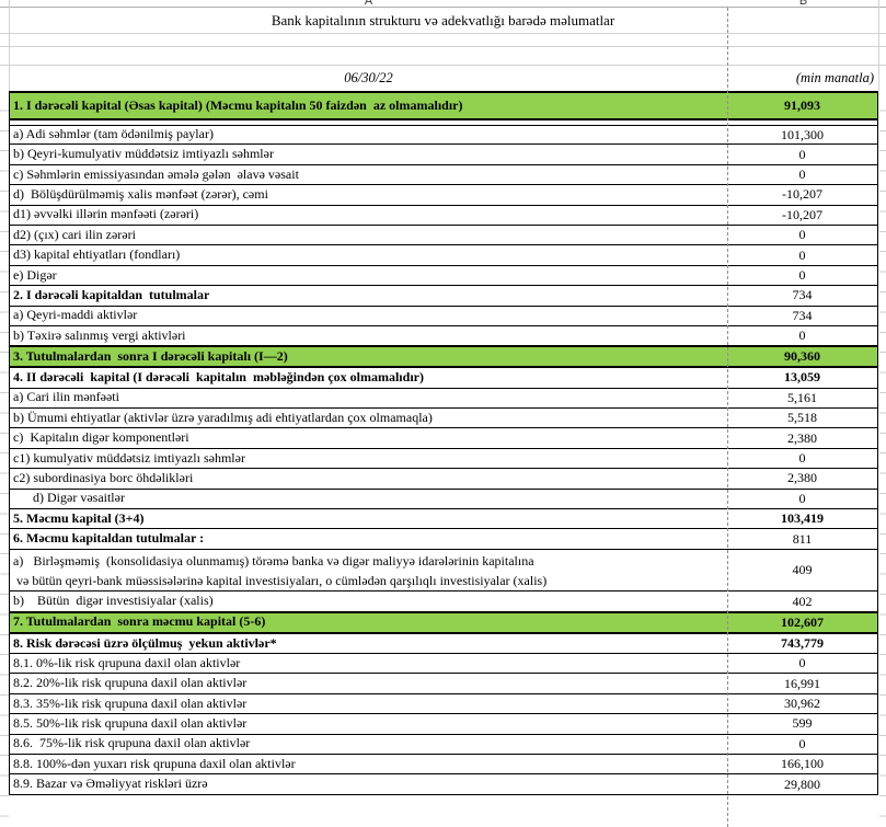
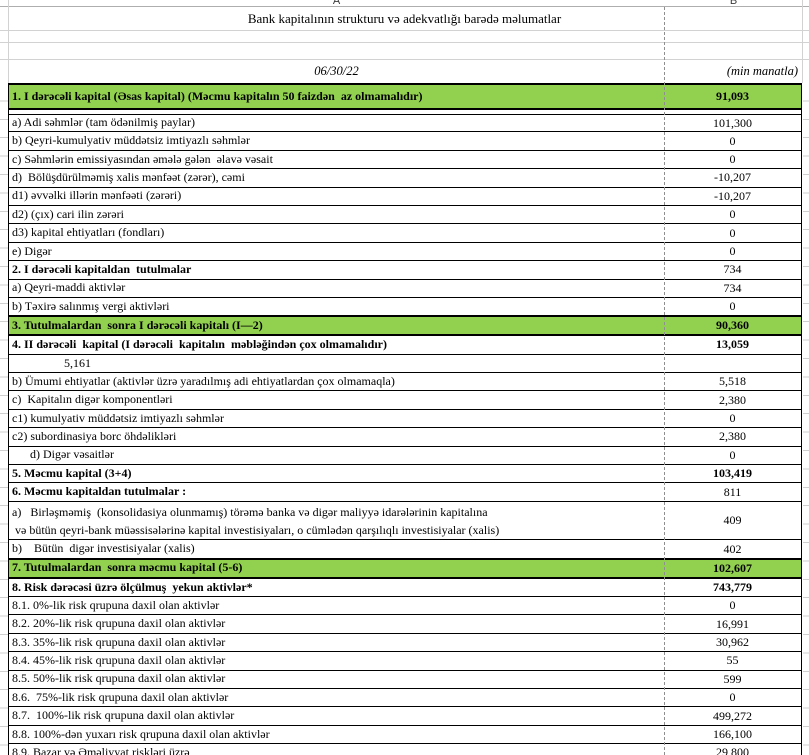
  A
  B
  Bank kapitalının strukturu və adekvatlığı barədə məlumatlar
  06/30/22
  (min manatla)
  1. I dərəcəli kapital (Əsas kapital) (Məcmu kapitalın 50 faizdən az olmamalıdır)
  91,093
  a) Adi səhmlər (tam ödənilmiş paylar)
  101,300
  b) Qeyri-kumulyativ müddətsiz imtiyazlı səhmlər
  0
  c) Səhmlərin emissiyasından əmələ gələn əlavə vəsait
  0
  d) Bölüşdürülməmiş xalis mənfəət (zərər), cəmi
  -10,207
  d1) əvvəlki illərin mənfəəti (zərəri)
  -10,207
  d2) (çıx) cari ilin zərəri
  0
  d3) kapital ehtiyatları (fondları)
  0
  e) Digər
  0
  2. I dərəcəli kapitaldan tutulmalar
  734
  a) Qeyri-maddi aktivlər
  734
  b) Təxirə salınmış vergi aktivləri
  0
  3. Tutulmalardan sonra I dərəcəli kapitalı (I—2)
  90,360
  4. II dərəcəli kapital (I dərəcəli kapitalın məbləğindən çox olmamalıdır)
  13,059
- a) Cari ilin mənfəəti
  5,161
  b) Ümumi ehtiyatlar (aktivlər üzrə yaradılmış adi ehtiyatlardan çox olmamaqla)
  5,518
  c) Kapitalın digər komponentləri
  2,380
  c1) kumulyativ müddətsiz imtiyazlı səhmlər
  0
  c2) subordinasiya borc öhdəlikləri
  2,380
  d) Digər vəsaitlər
  0
  5. Məcmu kapital (3+4)
  103,419
  6. Məcmu kapitaldan tutulmalar :
  811
  a) Birləşməmiş (konsolidasiya olunmamış) törəmə banka və digər maliyyə idarələrinin kapitalına
  və bütün qeyri-bank müəssisələrinə kapital investisiyaları, o cümlədən qarşılıqlı investisiyalar (xalis)
  409
  b) Bütün digər investisiyalar (xalis)
  402
  7. Tutulmalardan sonra məcmu kapital (5-6)
  102,607
  8. Risk dərəcəsi üzrə ölçülmuş yekun aktivlər*
  743,779
  8.1. 0%-lik risk qrupuna daxil olan aktivlər
  0
  8.2. 20%-lik risk qrupuna daxil olan aktivlər
  16,991
  8.3. 35%-lik risk qrupuna daxil olan aktivlər
  30,962
+ 8.4. 45%-lik risk qrupuna daxil olan aktivlər
+ 55
  8.5. 50%-lik risk qrupuna daxil olan aktivlər
  599
  8.6. 75%-lik risk qrupuna daxil olan aktivlər
  0
+ 8.7. 100%-lik risk qrupuna daxil olan aktivlər
+ 499,272
  8.8. 100%-dən yuxarı risk qrupuna daxil olan aktivlər
  166,100
  8.9. Bazar və Əməliyyat riskləri üzrə
  29,800
